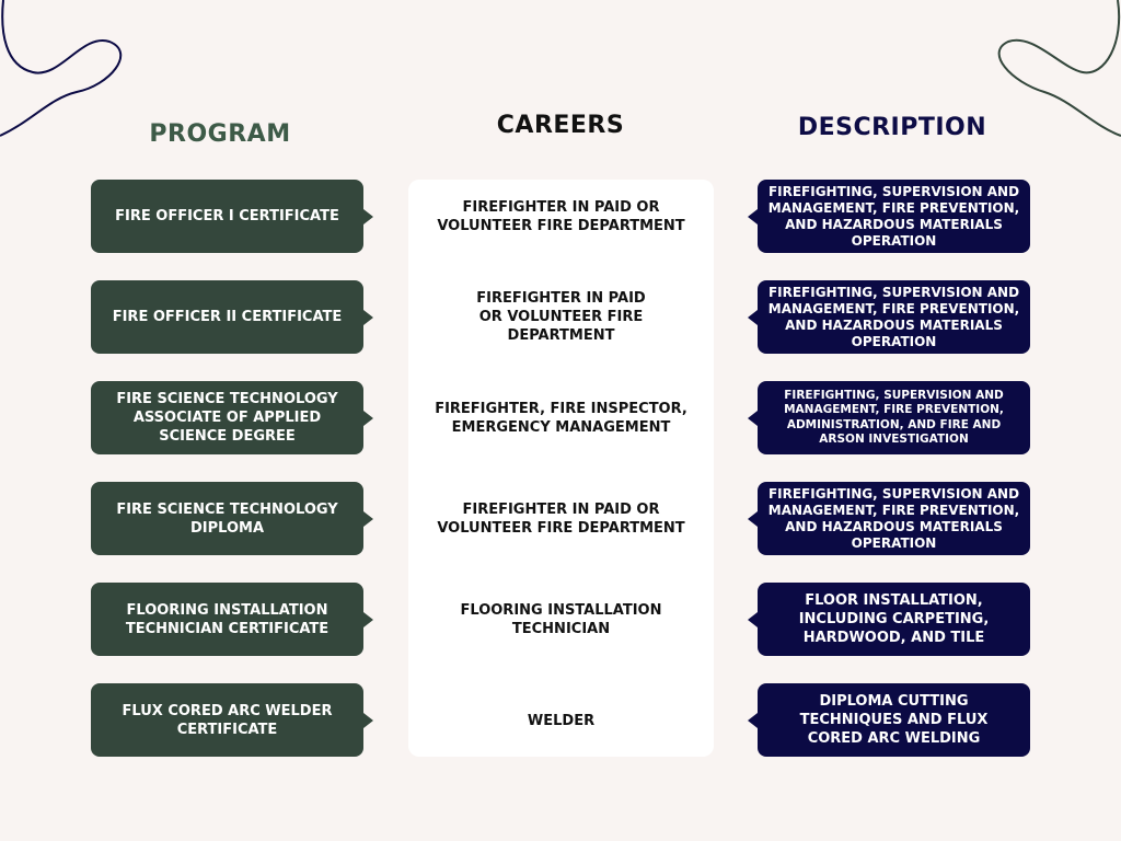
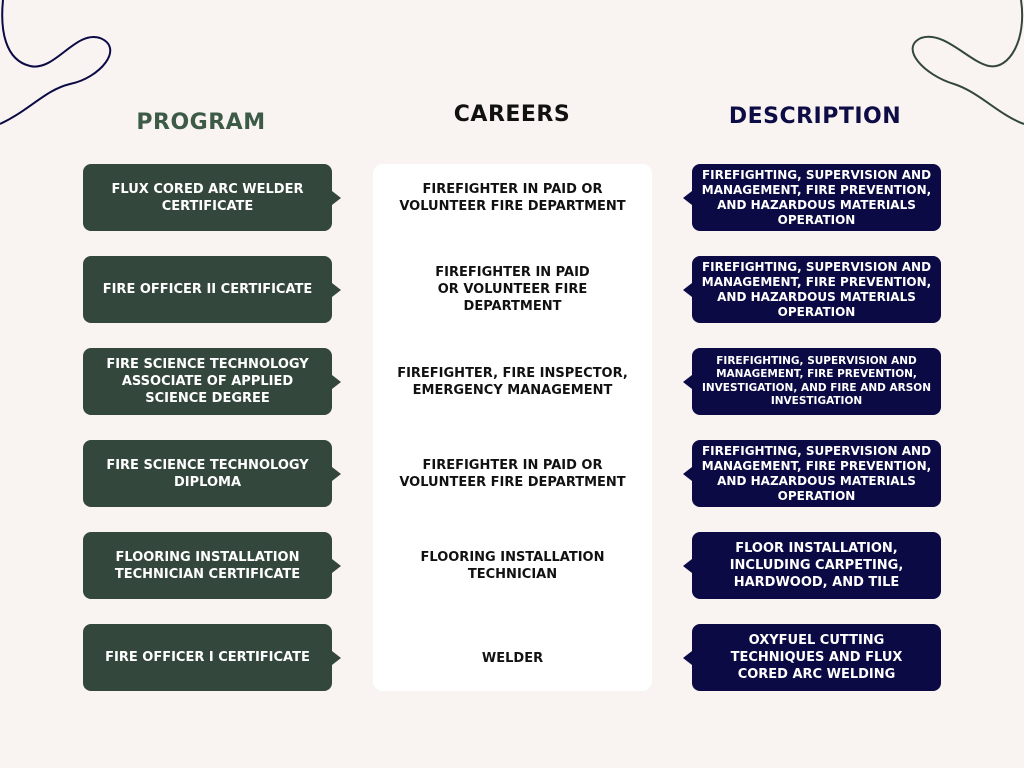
  PROGRAM
  CAREERS
  DESCRIPTION
- FIRE OFFICER I CERTIFICATE
+ FLUX CORED ARC WELDER CERTIFICATE
  FIREFIGHTER IN PAID OR VOLUNTEER FIRE DEPARTMENT
  FIREFIGHTING, SUPERVISION AND MANAGEMENT, FIRE PREVENTION, AND HAZARDOUS MATERIALS OPERATION
  FIRE OFFICER II CERTIFICATE
  FIREFIGHTER IN PAID OR VOLUNTEER FIRE DEPARTMENT
  FIREFIGHTING, SUPERVISION AND MANAGEMENT, FIRE PREVENTION, AND HAZARDOUS MATERIALS OPERATION
  FIRE SCIENCE TECHNOLOGY ASSOCIATE OF APPLIED SCIENCE DEGREE
  FIREFIGHTER, FIRE INSPECTOR, EMERGENCY MANAGEMENT
- FIREFIGHTING, SUPERVISION AND MANAGEMENT, FIRE PREVENTION, ADMINISTRATION, AND FIRE AND ARSON INVESTIGATION
+ FIREFIGHTING, SUPERVISION AND MANAGEMENT, FIRE PREVENTION, INVESTIGATION, AND FIRE AND ARSON INVESTIGATION
  FIRE SCIENCE TECHNOLOGY DIPLOMA
  FIREFIGHTER IN PAID OR VOLUNTEER FIRE DEPARTMENT
  FIREFIGHTING, SUPERVISION AND MANAGEMENT, FIRE PREVENTION, AND HAZARDOUS MATERIALS OPERATION
  FLOORING INSTALLATION TECHNICIAN CERTIFICATE
  FLOORING INSTALLATION TECHNICIAN
  FLOOR INSTALLATION, INCLUDING CARPETING, HARDWOOD, AND TILE
- FLUX CORED ARC WELDER CERTIFICATE
+ FIRE OFFICER I CERTIFICATE
  WELDER
- DIPLOMA CUTTING TECHNIQUES AND FLUX CORED ARC WELDING
+ OXYFUEL CUTTING TECHNIQUES AND FLUX CORED ARC WELDING
